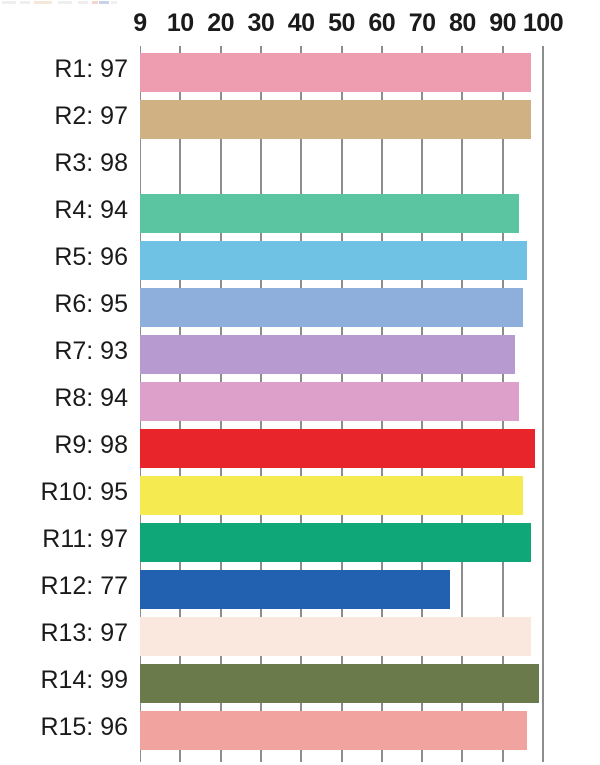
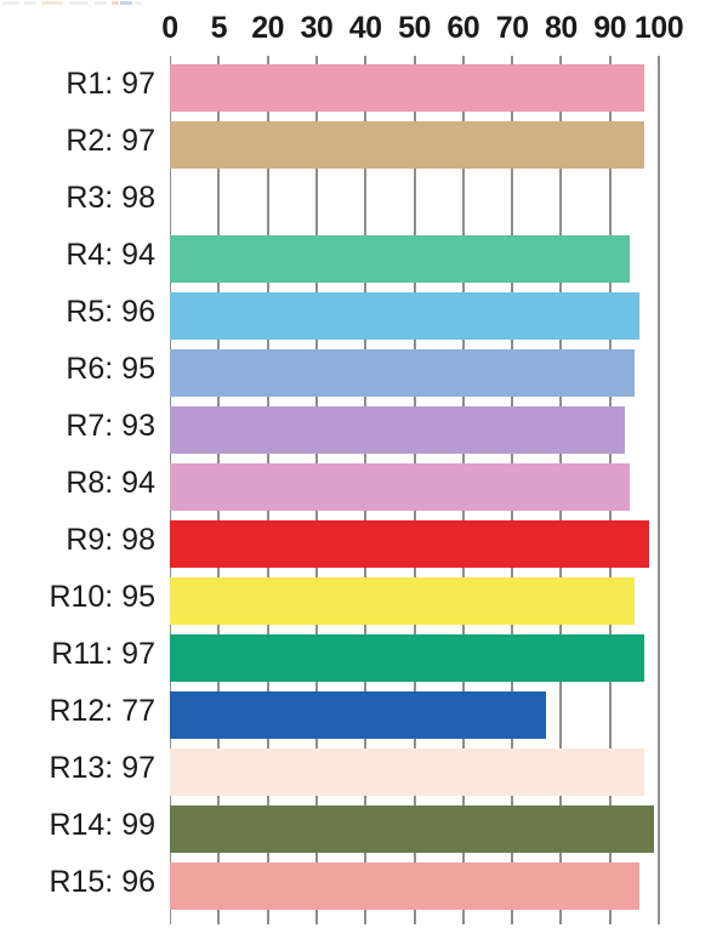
- 9
+ 0
- 10
+ 5
  20
  30
  40
  50
  60
  70
  80
  90
  100
  R1: 97
  R2: 97
  R3: 98
  R4: 94
  R5: 96
  R6: 95
  R7: 93
  R8: 94
  R9: 98
  R10: 95
  R11: 97
  R12: 77
  R13: 97
  R14: 99
  R15: 96
